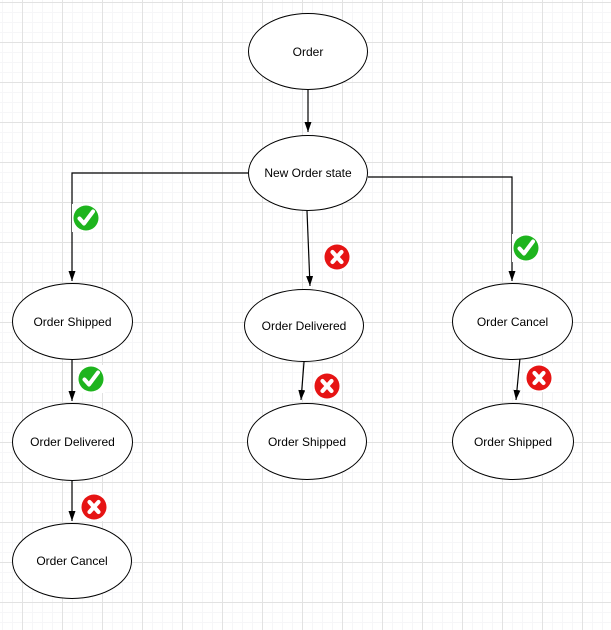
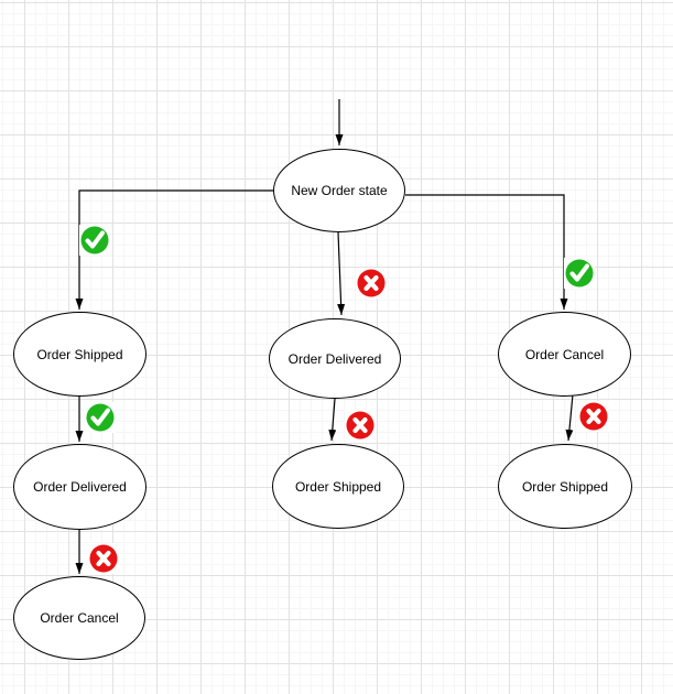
- Order
  New Order state
  Order Shipped
  Order Delivered
  Order Cancel
  Order Delivered
  Order Shipped
  Order Shipped
  Order Cancel
